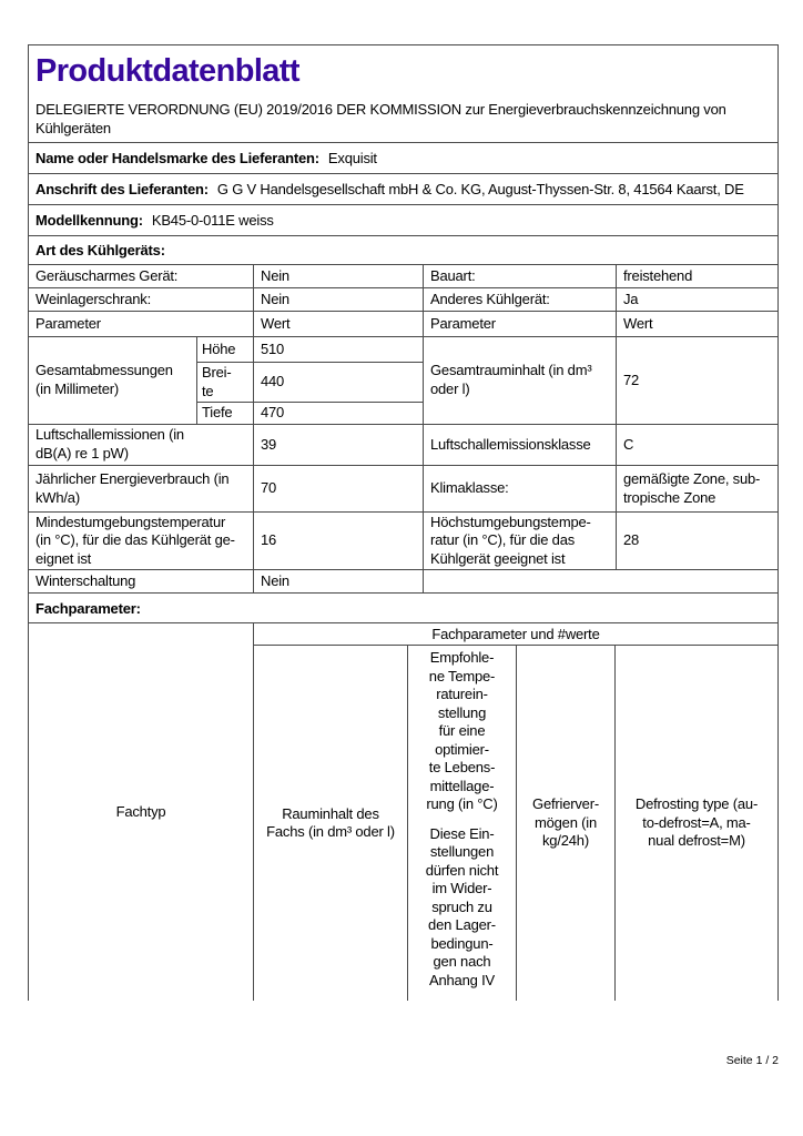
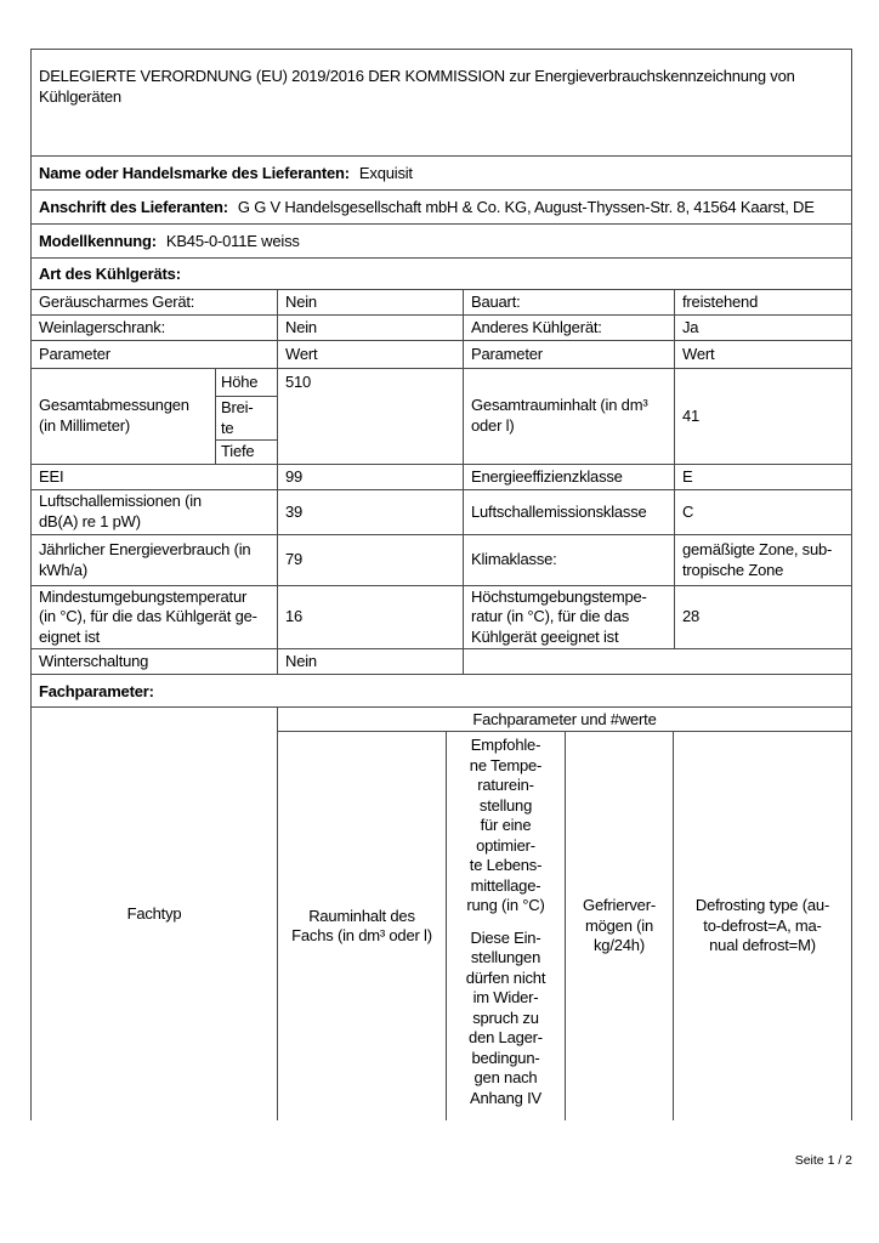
- Produktdatenblatt
  DELEGIERTE VERORDNUNG (EU) 2019/2016 DER KOMMISSION zur Energieverbrauchskennzeichnung von
  Kühlgeräten
  Name oder Handelsmarke des Lieferanten:
  Exquisit
  Anschrift des Lieferanten:
  G G V Handelsgesellschaft mbH & Co. KG, August-Thyssen-Str. 8, 41564 Kaarst, DE
  Modellkennung:
  KB45-0-011E weiss
  Art des Kühlgeräts:
  Geräuscharmes Gerät:
  Nein
  Bauart:
  freistehend
  Weinlagerschrank:
  Nein
  Anderes Kühlgerät:
  Ja
  Parameter
  Wert
  Parameter
  Wert
  Gesamtabmessungen
  (in Millimeter)
  Höhe
  Brei-
  te
  Tiefe
  510
- 440
- 470
  Gesamtrauminhalt (in dm³
  oder l)
- 72
+ 41
+ EEI
+ 99
+ Energieeffizienzklasse
+ E
  Luftschallemissionen (in
  dB(A) re 1 pW)
  39
  Luftschallemissionsklasse
  C
  Jährlicher Energieverbrauch (in
  kWh/a)
- 70
+ 79
  Klimaklasse:
  gemäßigte Zone, sub-
  tropische Zone
  Mindestumgebungstemperatur
  (in °C), für die das Kühlgerät ge-
  eignet ist
  16
  Höchstumgebungstempe-
  ratur (in °C), für die das
  Kühlgerät geeignet ist
  28
  Winterschaltung
  Nein
  Fachparameter:
  Fachtyp
  Fachparameter und #werte
  Rauminhalt des
  Fachs (in dm³ oder l)
  Empfohle-
  ne Tempe-
  raturein-
  stellung
  für eine
  optimier-
  te Lebens-
  mittellage-
  rung (in °C)
  Diese Ein-
  stellungen
  dürfen nicht
  im Wider-
  spruch zu
  den Lager-
  bedingun-
  gen nach
  Anhang IV
  Gefrierver-
  mögen (in
  kg/24h)
  Defrosting type (au-
  to-defrost=A, ma-
  nual defrost=M)
  Seite 1 / 2
